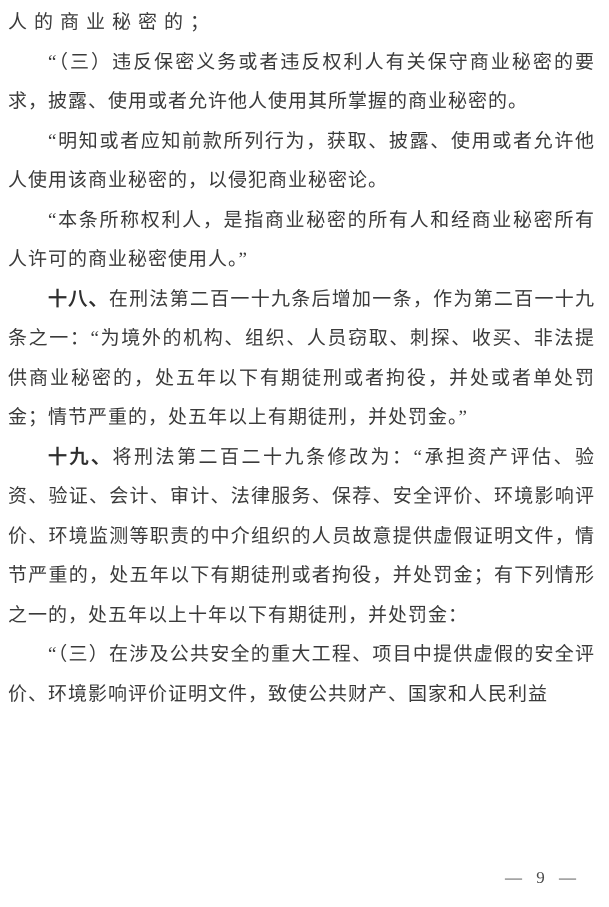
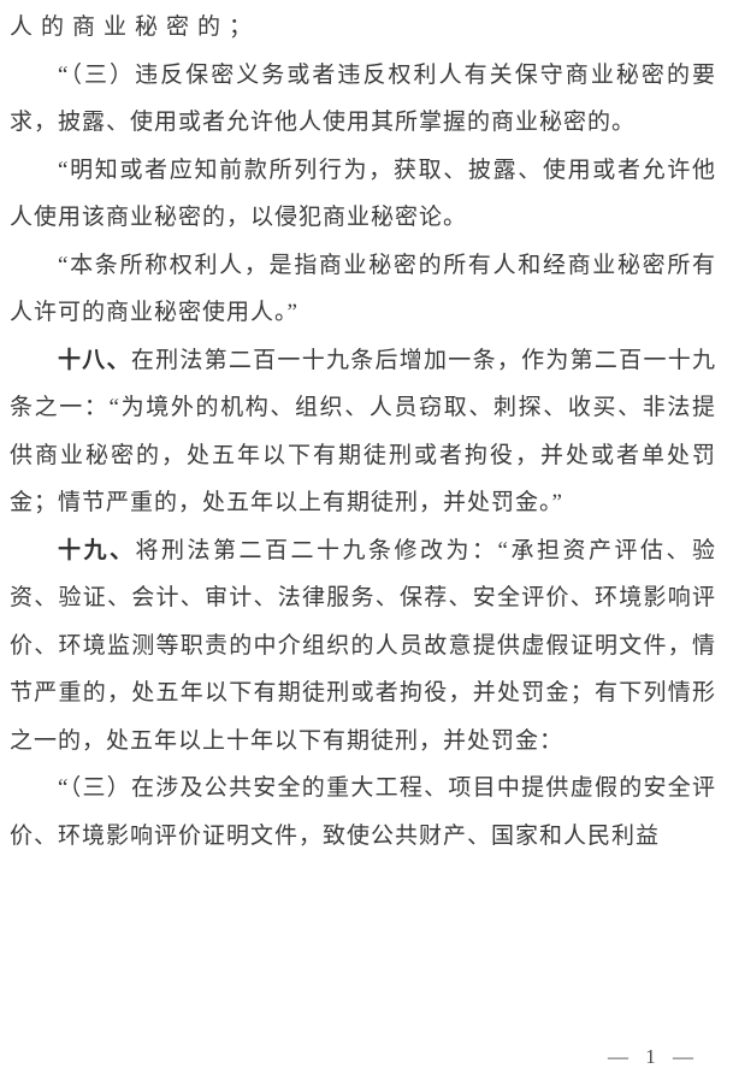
  人的商业秘密的；
  “（三）违反保密义务或者违反权利人有关保守商业秘密的要求，披露、使用或者允许他人使用其所掌握的商业秘密的。
  “明知或者应知前款所列行为，获取、披露、使用或者允许他人使用该商业秘密的，以侵犯商业秘密论。
  “本条所称权利人，是指商业秘密的所有人和经商业秘密所有人许可的商业秘密使用人。”
  十八、在刑法第二百一十九条后增加一条，作为第二百一十九条之一：“为境外的机构、组织、人员窃取、刺探、收买、非法提供商业秘密的，处五年以下有期徒刑或者拘役，并处或者单处罚金；情节严重的，处五年以上有期徒刑，并处罚金。”
  十九、将刑法第二百二十九条修改为：“承担资产评估、验资、验证、会计、审计、法律服务、保荐、安全评价、环境影响评价、环境监测等职责的中介组织的人员故意提供虚假证明文件，情节严重的，处五年以下有期徒刑或者拘役，并处罚金；有下列情形之一的，处五年以上十年以下有期徒刑，并处罚金：
  “（三）在涉及公共安全的重大工程、项目中提供虚假的安全评价、环境影响评价证明文件，致使公共财产、国家和人民利益
- — 9 —
+ — 1 —
